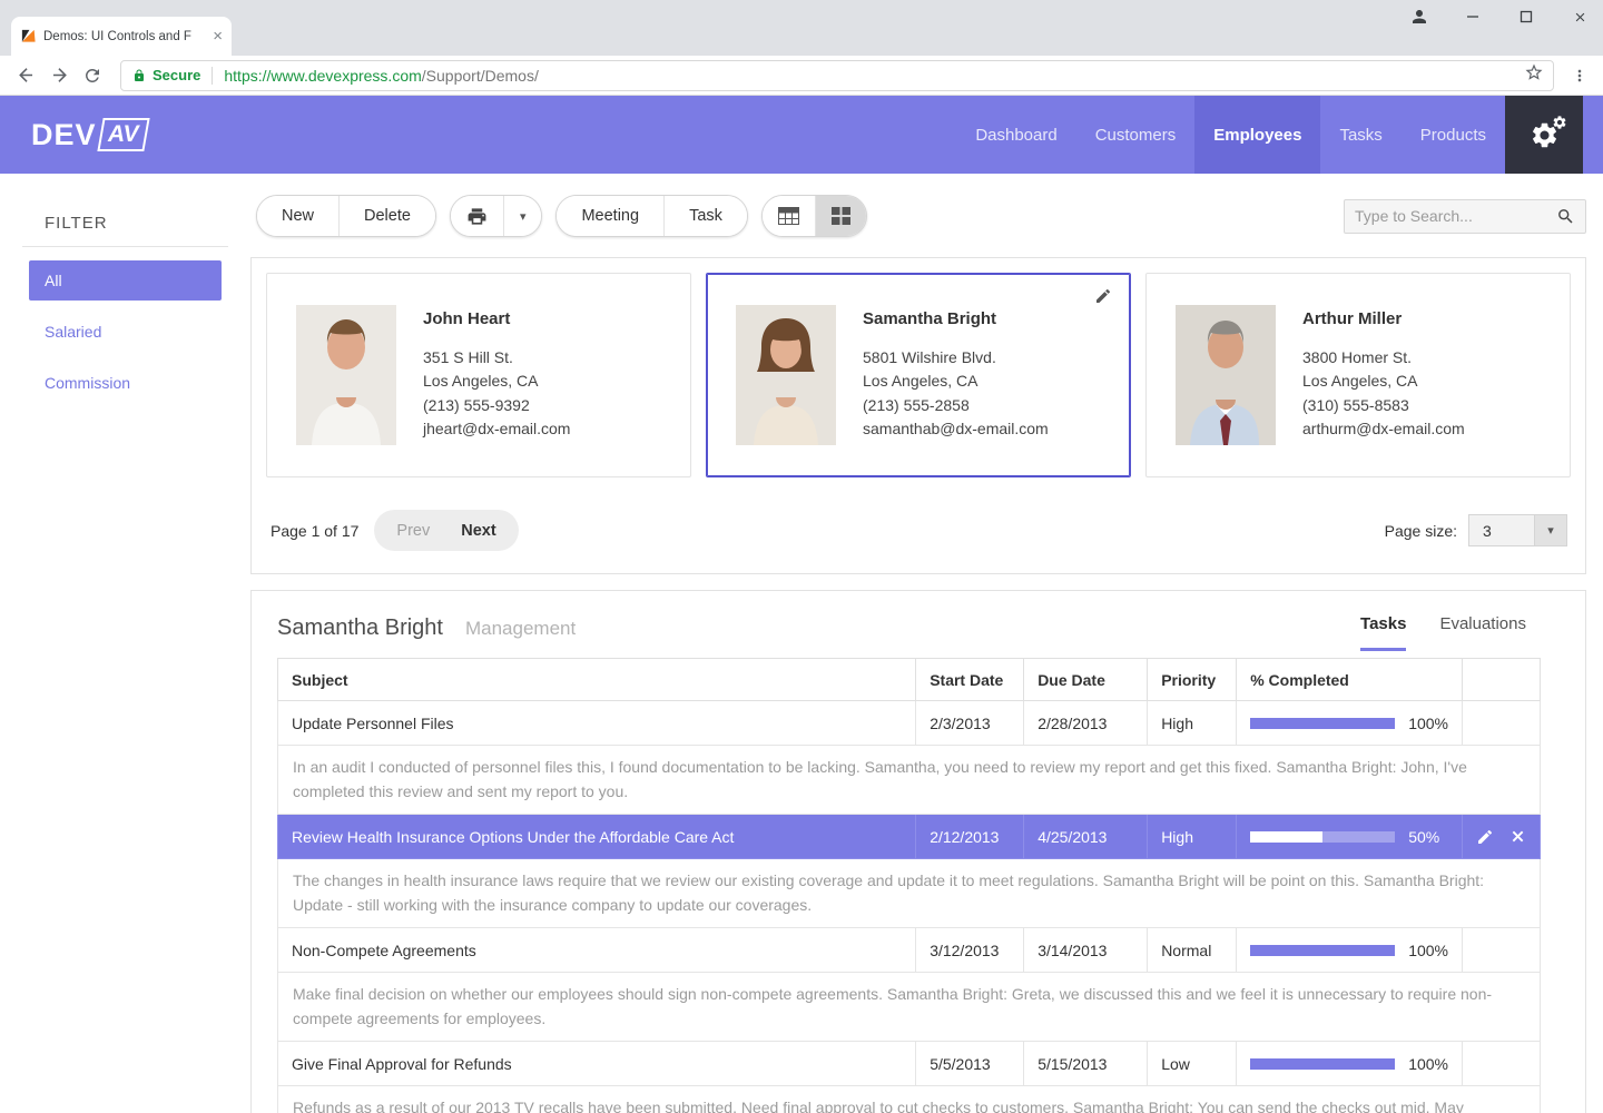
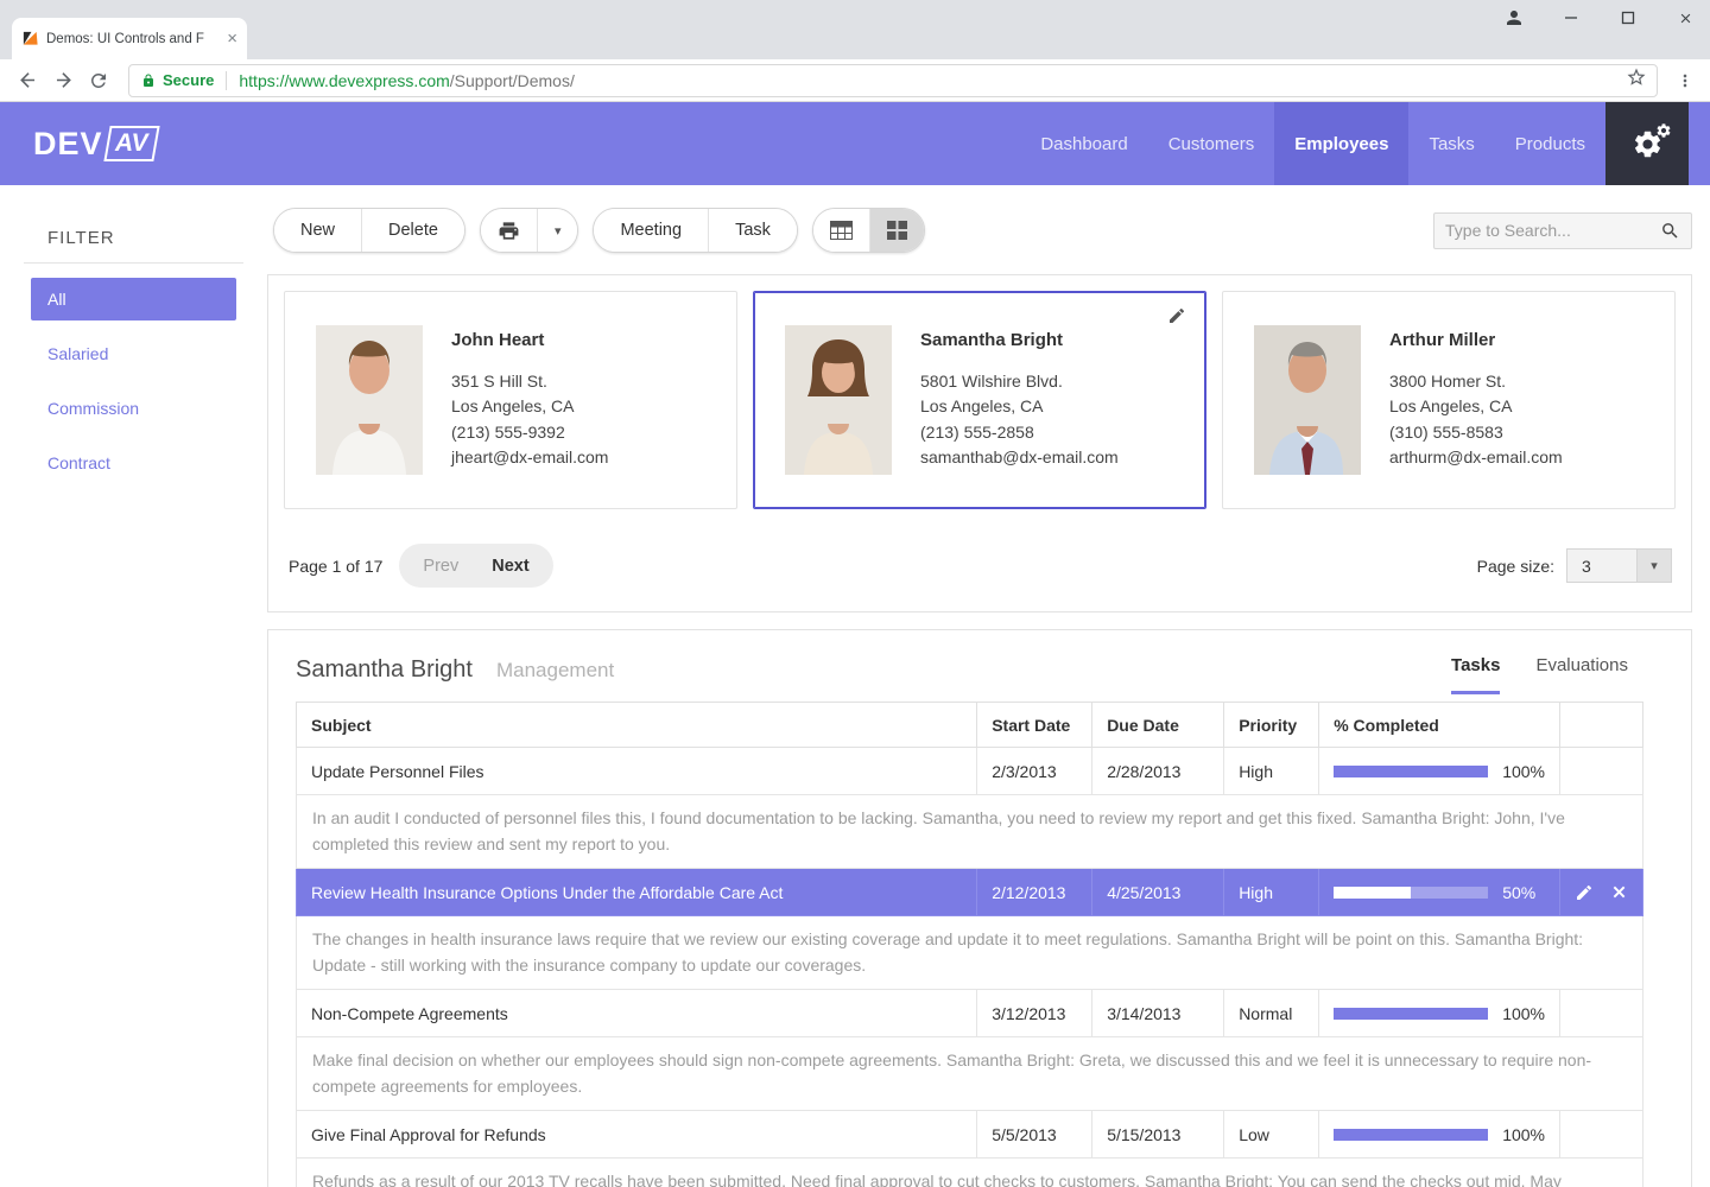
  Demos: UI Controls and F
  ×
  Secure
  https://www.devexpress.com
  /Support/Demos/
  DEV
  Dashboard
  Customers
  Employees
  Tasks
  Products
  FILTER
  All
  Salaried
  Commission
+ Contract
  New
  Delete
  ▾
  Meeting
  Task
  Type to Search...
  John Heart
  351 S Hill St.
  Los Angeles, CA
  (213) 555-9392
  jheart@dx-email.com
  Samantha Bright
  5801 Wilshire Blvd.
  Los Angeles, CA
  (213) 555-2858
  samanthab@dx-email.com
  Arthur Miller
  3800 Homer St.
  Los Angeles, CA
  (310) 555-8583
  arthurm@dx-email.com
  Page 1 of 17
  Prev
  Next
  Page size:
  3
  ▾
  Samantha Bright
  Management
  Tasks
  Evaluations
  Subject	Start Date	Due Date	Priority	% Completed
  Update Personnel Files	2/3/2013	2/28/2013	High	100%
  In an audit I conducted of personnel files this, I found documentation to be lacking. Samantha, you need to review my report and get this fixed. Samantha Bright: John, I've completed this review and sent my report to you.
  Review Health Insurance Options Under the Affordable Care Act	2/12/2013	4/25/2013	High	50%
  The changes in health insurance laws require that we review our existing coverage and update it to meet regulations. Samantha Bright will be point on this. Samantha Bright: Update - still working with the insurance company to update our coverages.
  Non-Compete Agreements	3/12/2013	3/14/2013	Normal	100%
  Make final decision on whether our employees should sign non-compete agreements. Samantha Bright: Greta, we discussed this and we feel it is unnecessary to require non-compete agreements for employees.
  Give Final Approval for Refunds	5/5/2013	5/15/2013	Low	100%
  Refunds as a result of our 2013 TV recalls have been submitted. Need final approval to cut checks to customers. Samantha Bright: You can send the checks out mid. May
